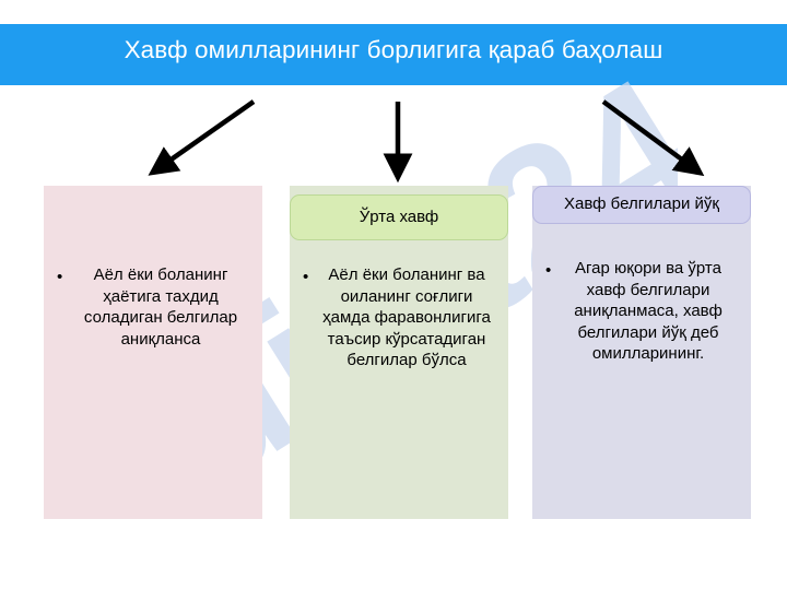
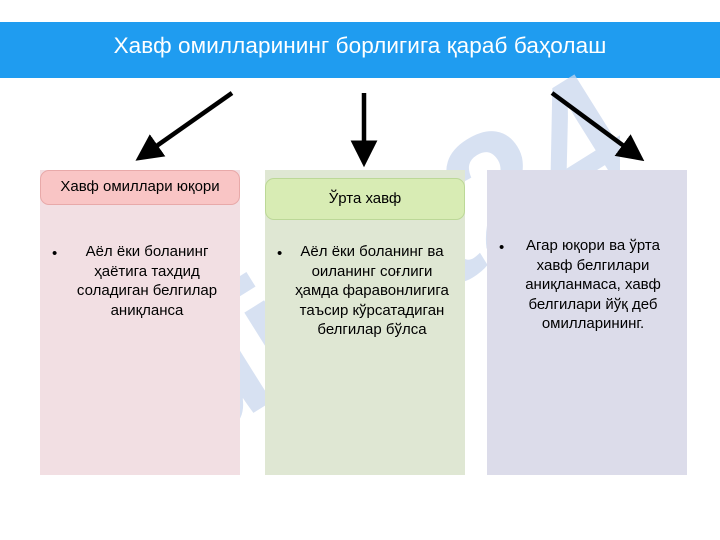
  Хавф омилларининг борлигига қараб баҳолаш
+ Хавф омиллари юқори
  •
  Аёл ёки боланинг ҳаётига тахдид соладиган белгилар аниқланса
  Ўрта хавф
  •
  Аёл ёки боланинг ва оиланинг соғлиги ҳамда фаравонлигига таъсир кўрсатадиган белгилар бўлса
- Хавф белгилари йўқ
  •
  Агар юқори ва ўрта хавф белгилари аниқланмаса, хавф белгилари йўқ деб омилларининг.
